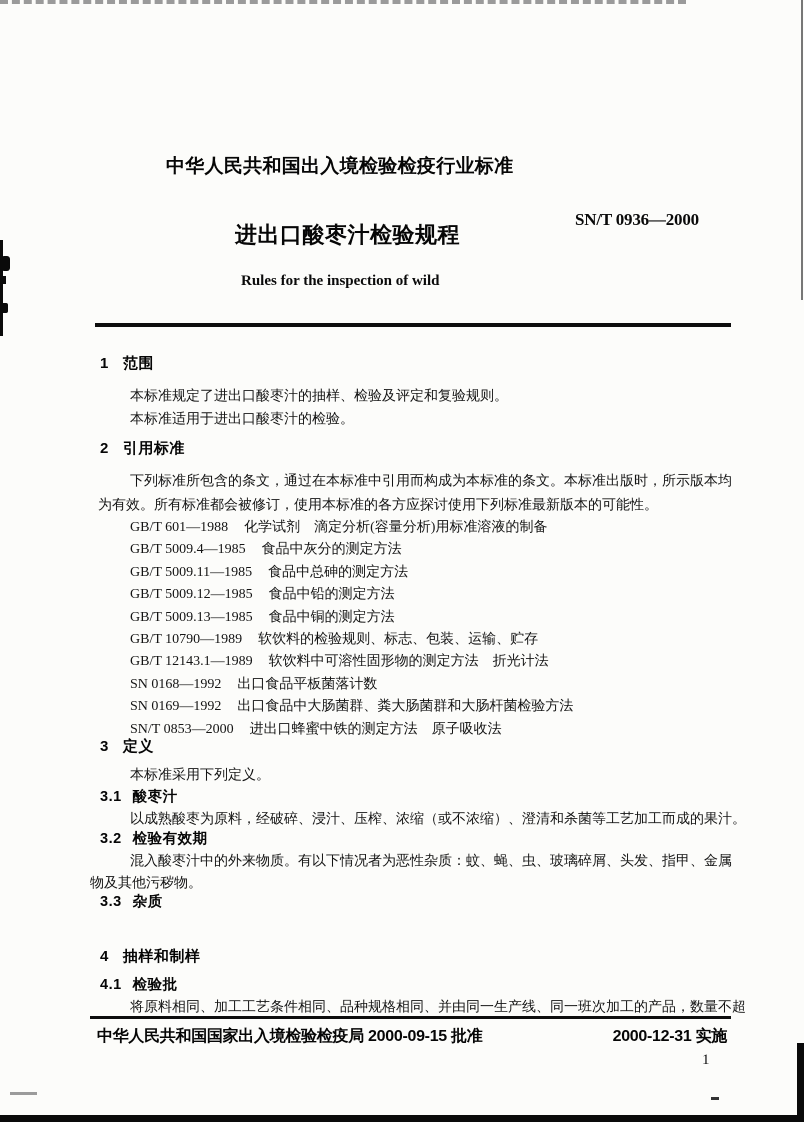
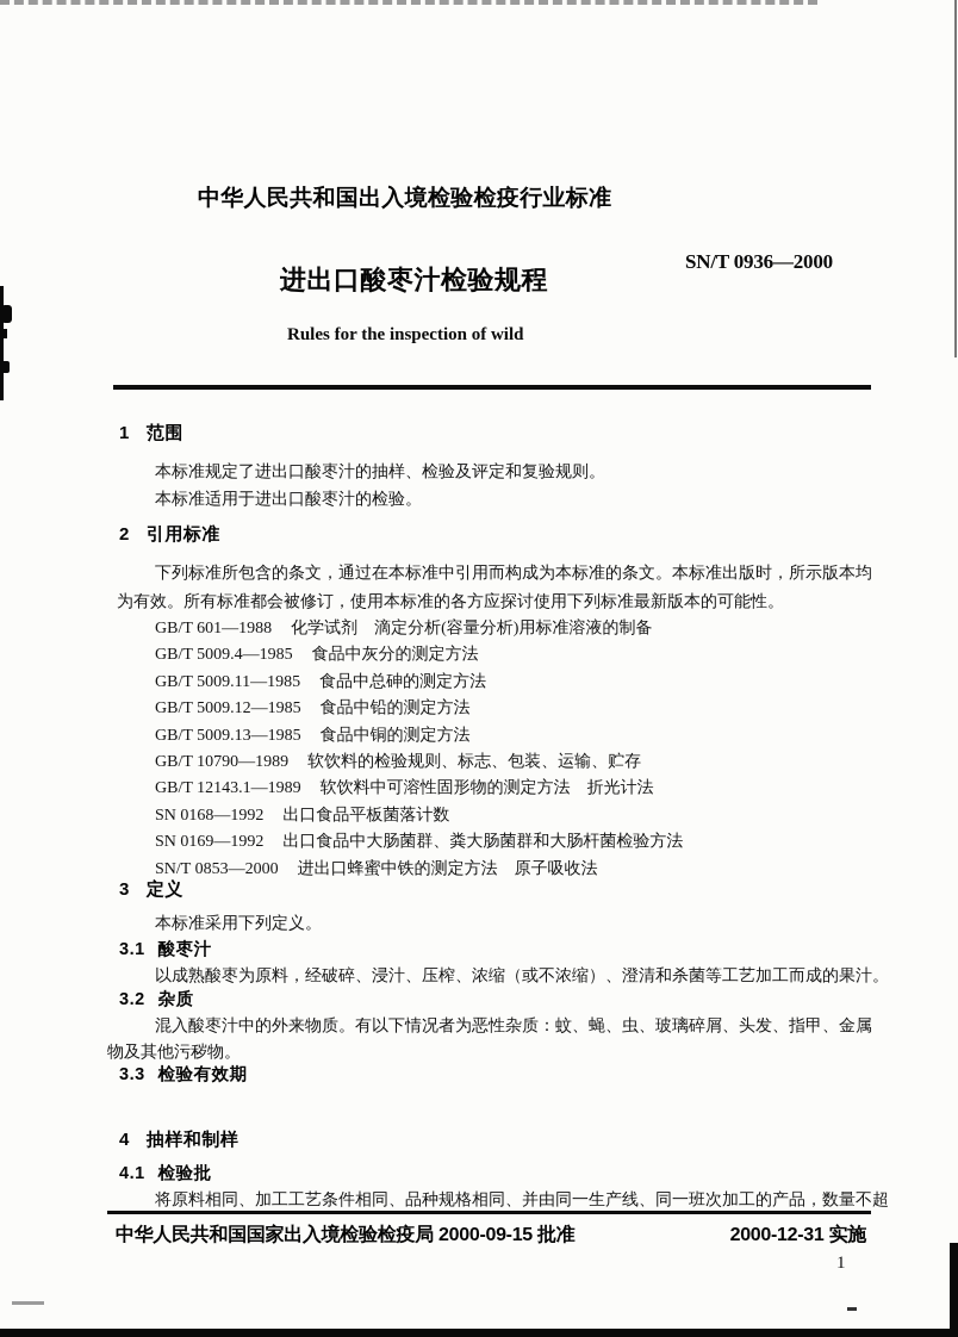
  中华人民共和国出入境检验检疫行业标准
  进出口酸枣汁检验规程
  SN/T 0936—2000
  Rules for the inspection of wild
  1 范围
  本标准规定了进出口酸枣汁的抽样、检验及评定和复验规则。
  本标准适用于进出口酸枣汁的检验。
  2 引用标准
  下列标准所包含的条文，通过在本标准中引用而构成为本标准的条文。本标准出版时，所示版本均为有效。所有标准都会被修订，使用本标准的各方应探讨使用下列标准最新版本的可能性。
  GB/T 601—1988 化学试剂 滴定分析(容量分析)用标准溶液的制备
  GB/T 5009.4—1985 食品中灰分的测定方法
  GB/T 5009.11—1985 食品中总砷的测定方法
  GB/T 5009.12—1985 食品中铅的测定方法
  GB/T 5009.13—1985 食品中铜的测定方法
  GB/T 10790—1989 软饮料的检验规则、标志、包装、运输、贮存
  GB/T 12143.1—1989 软饮料中可溶性固形物的测定方法 折光计法
  SN 0168—1992 出口食品平板菌落计数
  SN 0169—1992 出口食品中大肠菌群、粪大肠菌群和大肠杆菌检验方法
  SN/T 0853—2000 进出口蜂蜜中铁的测定方法 原子吸收法
  3 定义
  本标准采用下列定义。
  3.1 酸枣汁
  以成熟酸枣为原料，经破碎、浸汁、压榨、浓缩（或不浓缩）、澄清和杀菌等工艺加工而成的果汁。
- 3.2 检验有效期
+ 3.2 杂质
  混入酸枣汁中的外来物质。有以下情况者为恶性杂质：蚊、蝇、虫、玻璃碎屑、头发、指甲、金属物及其他污秽物。
- 3.3 杂质
+ 3.3 检验有效期
  4 抽样和制样
  4.1 检验批
  将原料相同、加工工艺条件相同、品种规格相同、并由同一生产线、同一班次加工的产品，数量不超
  中华人民共和国国家出入境检验检疫局 2000-09-15 批准
  2000-12-31 实施
  1
